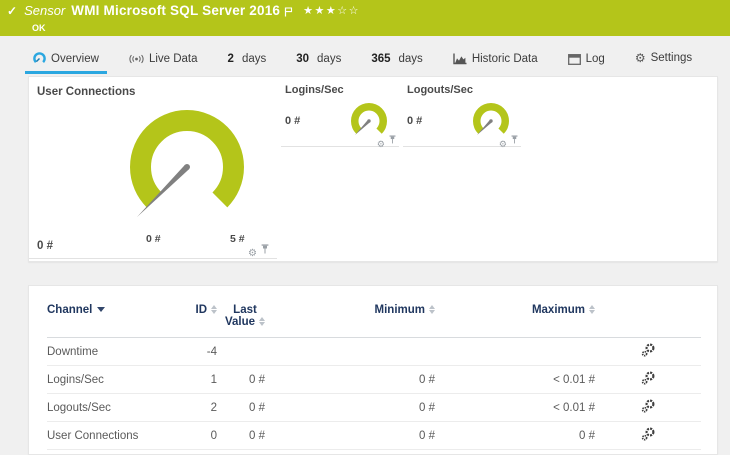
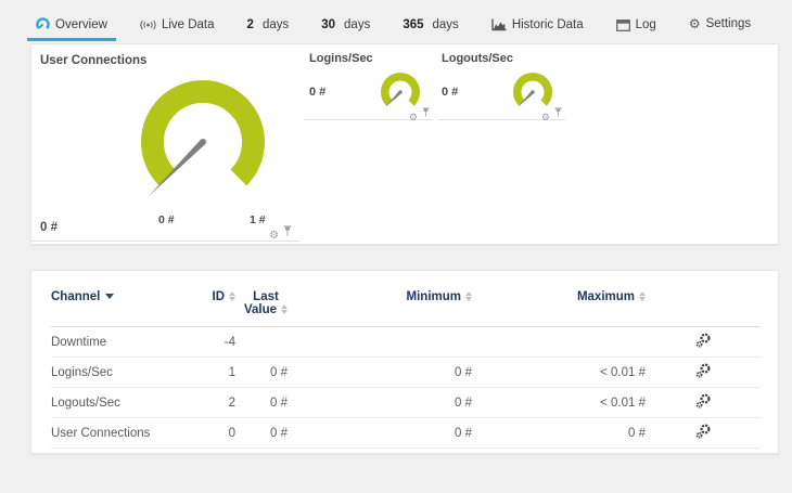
- ✓
- Sensor
- WMI Microsoft SQL Server 2016
- ★★★☆☆
- OK
  Overview
  Live Data
  2
  days
  30
  days
  365
  days
  Historic Data
  Log
  ⚙
  Settings
  User Connections
  0 #
- 5 #
+ 1 #
  0 #
  ⚙
  Logins/Sec
  0 #
  ⚙
  Logouts/Sec
  0 #
  ⚙
  Channel	ID	Last Value	Minimum	Maximum
  Downtime	-4
  Logins/Sec	1	0 #	0 #	< 0.01 #
  Logouts/Sec	2	0 #	0 #	< 0.01 #
  User Connections	0	0 #	0 #	0 #
